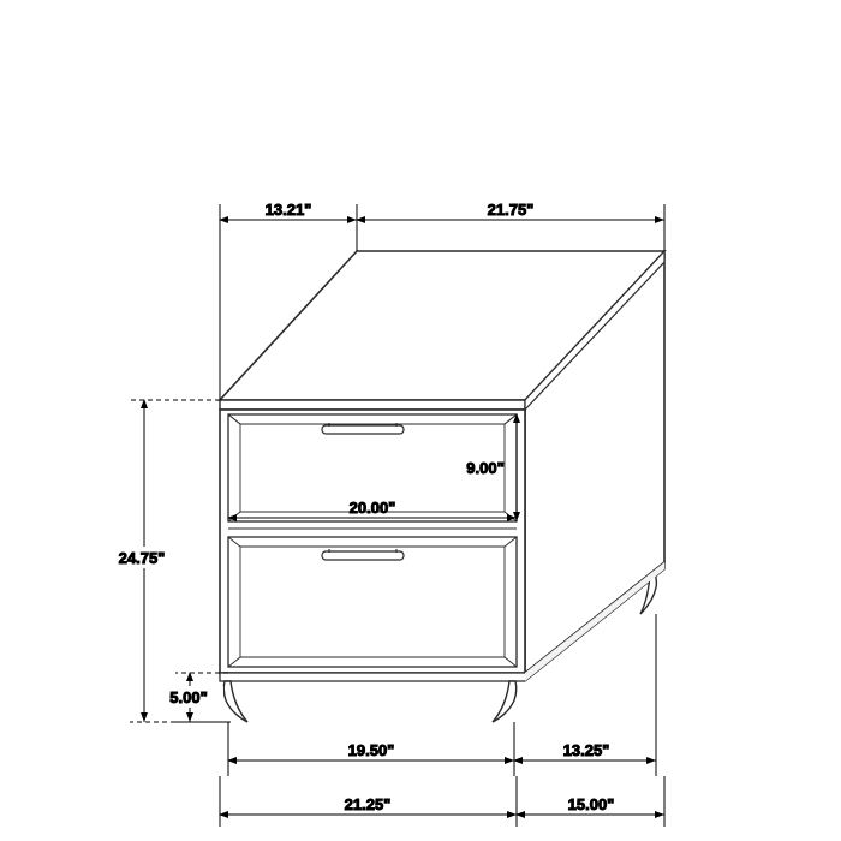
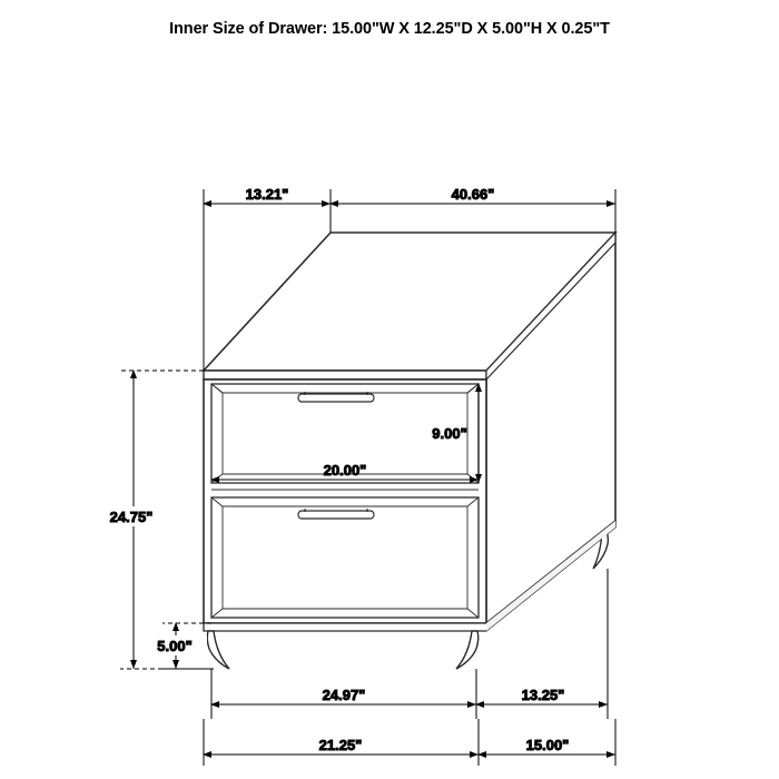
+ Inner Size of Drawer: 15.00"W X 12.25"D X 5.00"H X 0.25"T
  13.21"
- 21.75"
+ 40.66"
  9.00"
  20.00"
  24.75"
  5.00"
- 19.50"
+ 24.97"
  13.25"
  21.25"
  15.00"
